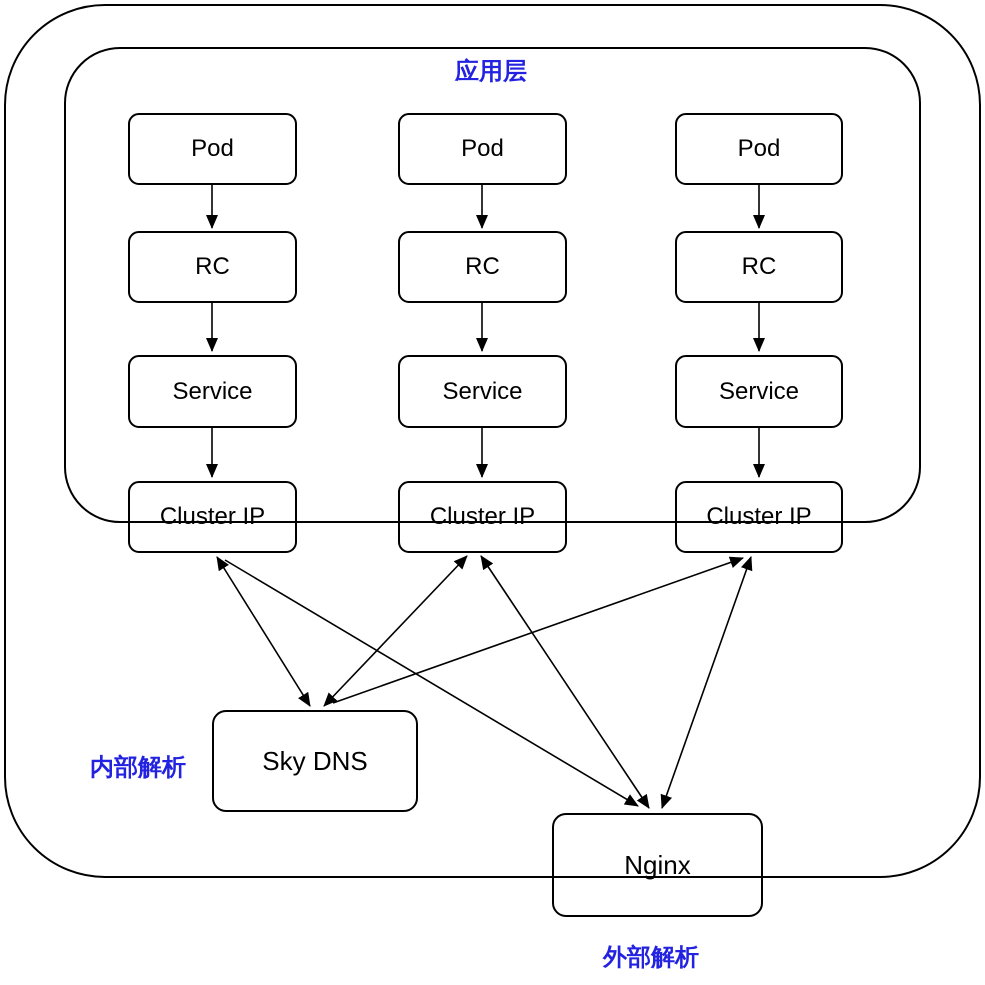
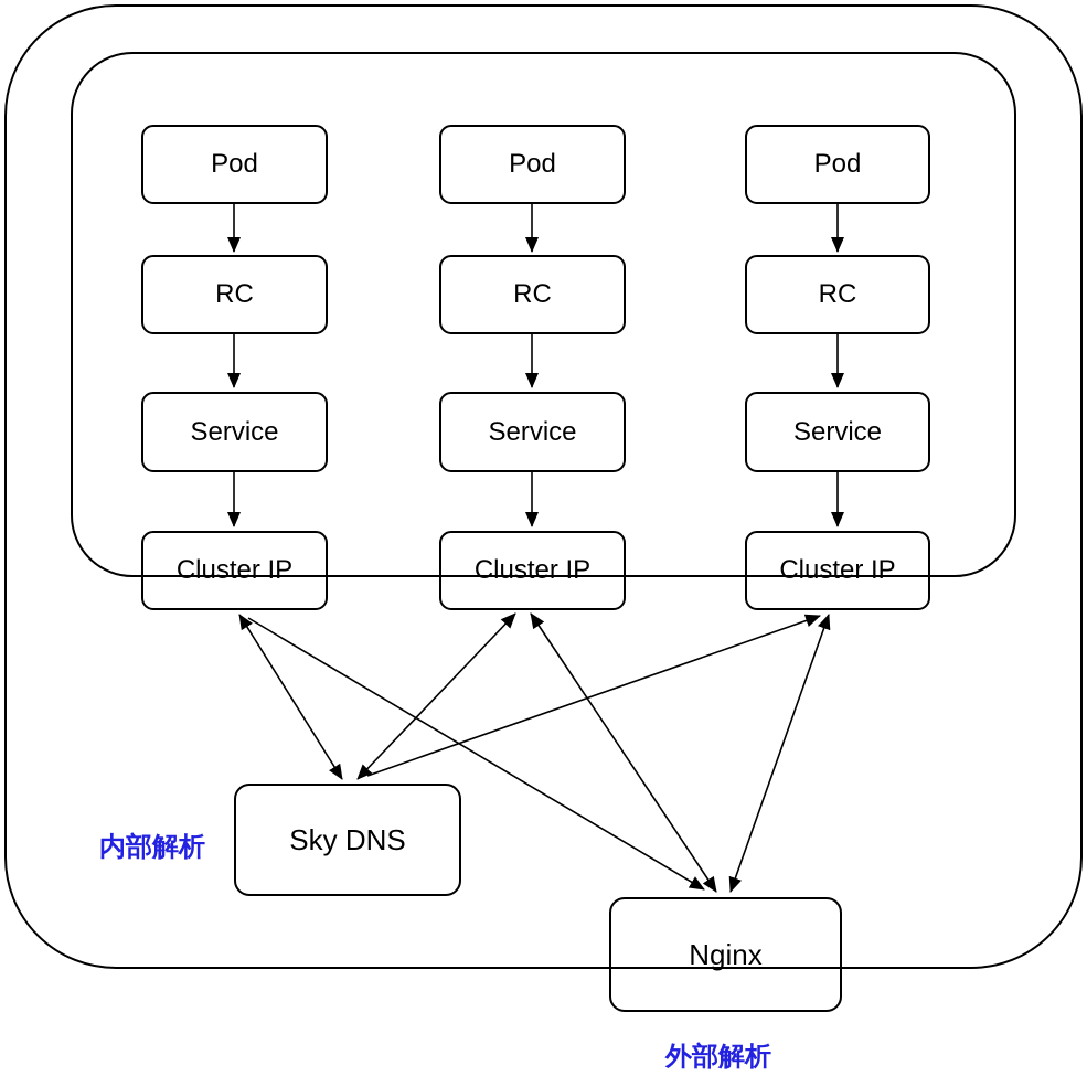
  Pod
  RC
  Service
  Cluster IP
  Pod
  RC
  Service
  Cluster IP
  Pod
  RC
  Service
  Cluster IP
  Sky DNS
  Nginx
- 应用层
  内部解析
  外部解析
